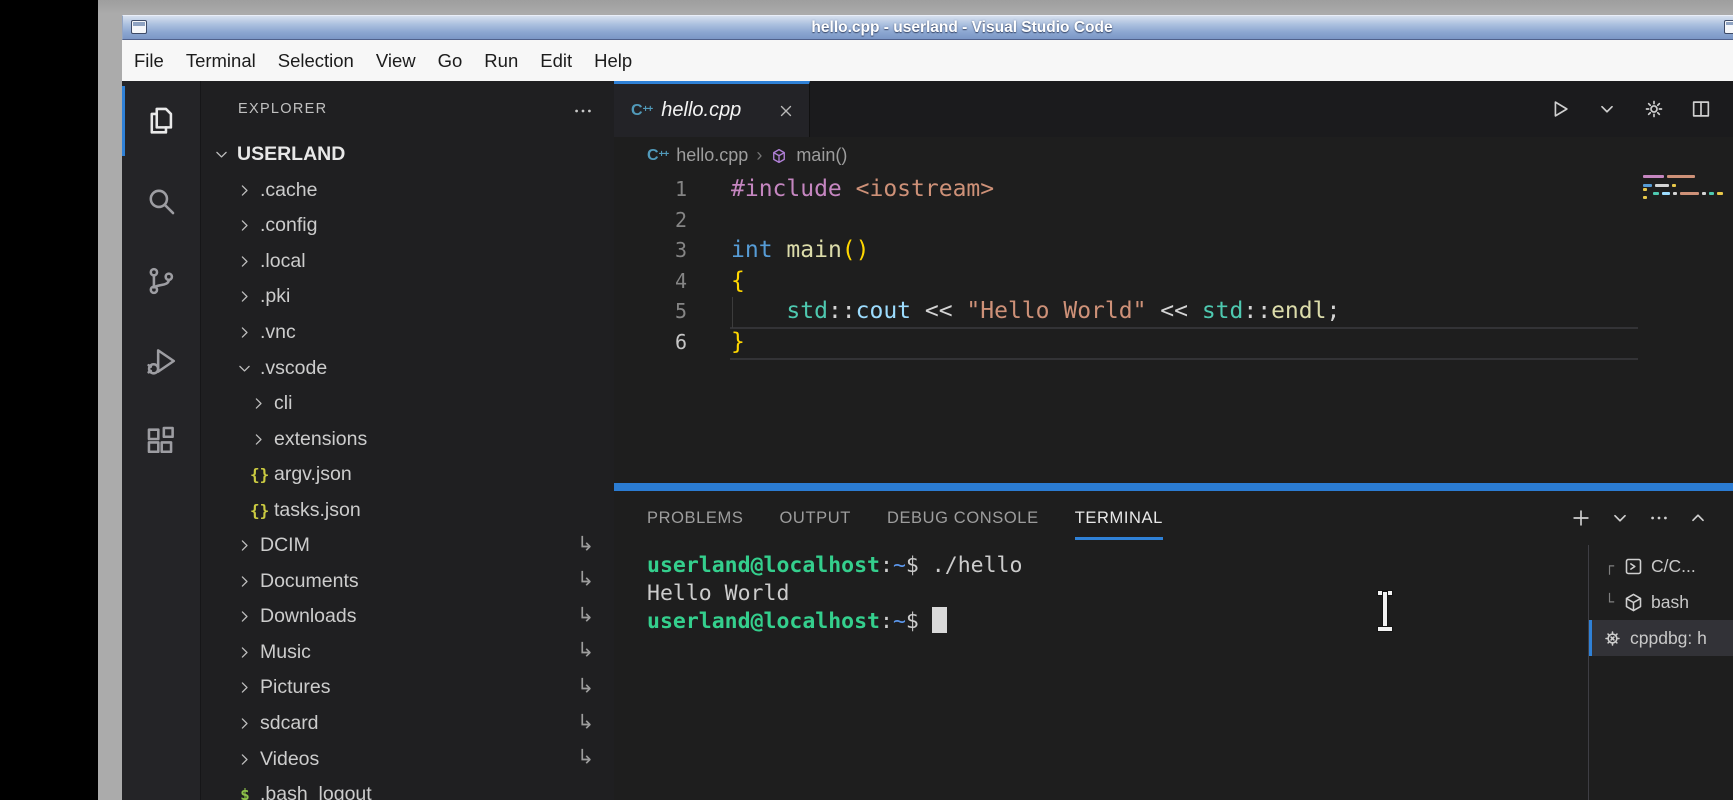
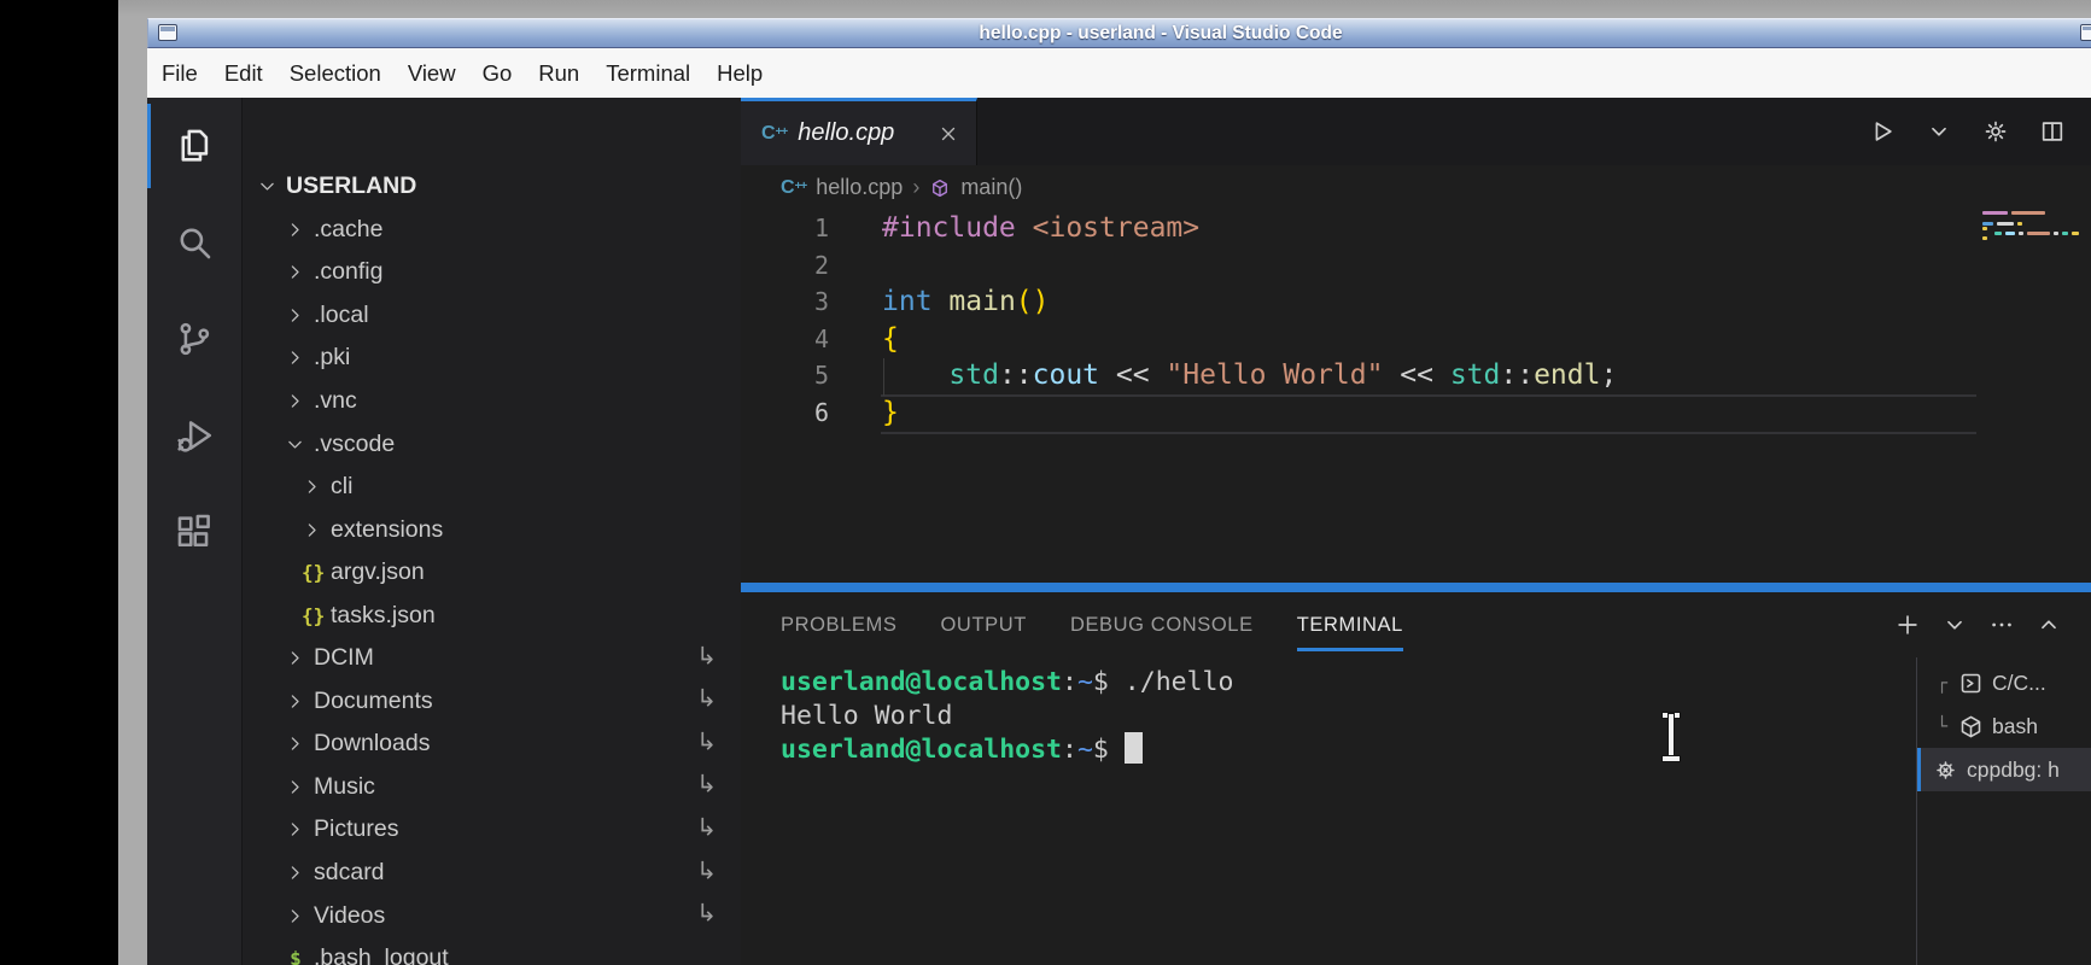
  hello.cpp - userland - Visual Studio Code
  File
- Terminal
+ Edit
  Selection
  View
  Go
  Run
- Edit
+ Terminal
  Help
- EXPLORER
  USERLAND
  .cache
  .config
  .local
  .pki
  .vnc
  .vscode
  cli
  extensions
  {}
  argv.json
  {}
  tasks.json
  DCIM
  ↳
  Documents
  ↳
  Downloads
  ↳
  Music
  ↳
  Pictures
  ↳
  sdcard
  ↳
  Videos
  ↳
  $
  .bash_logout
  C++
  hello.cpp
  C++
  hello.cpp
  ›
  main()
  1
  2
  3
  4
  5
  6
  #include <iostream>
  int main()
  {
  std::cout << "Hello World" << std::endl;
  }
  PROBLEMS
  OUTPUT
  DEBUG CONSOLE
  TERMINAL
  userland@localhost:~$ ./hello
  Hello World
  userland@localhost:~$
  ┌
  C/C...
  └
  bash
  cppdbg: h
